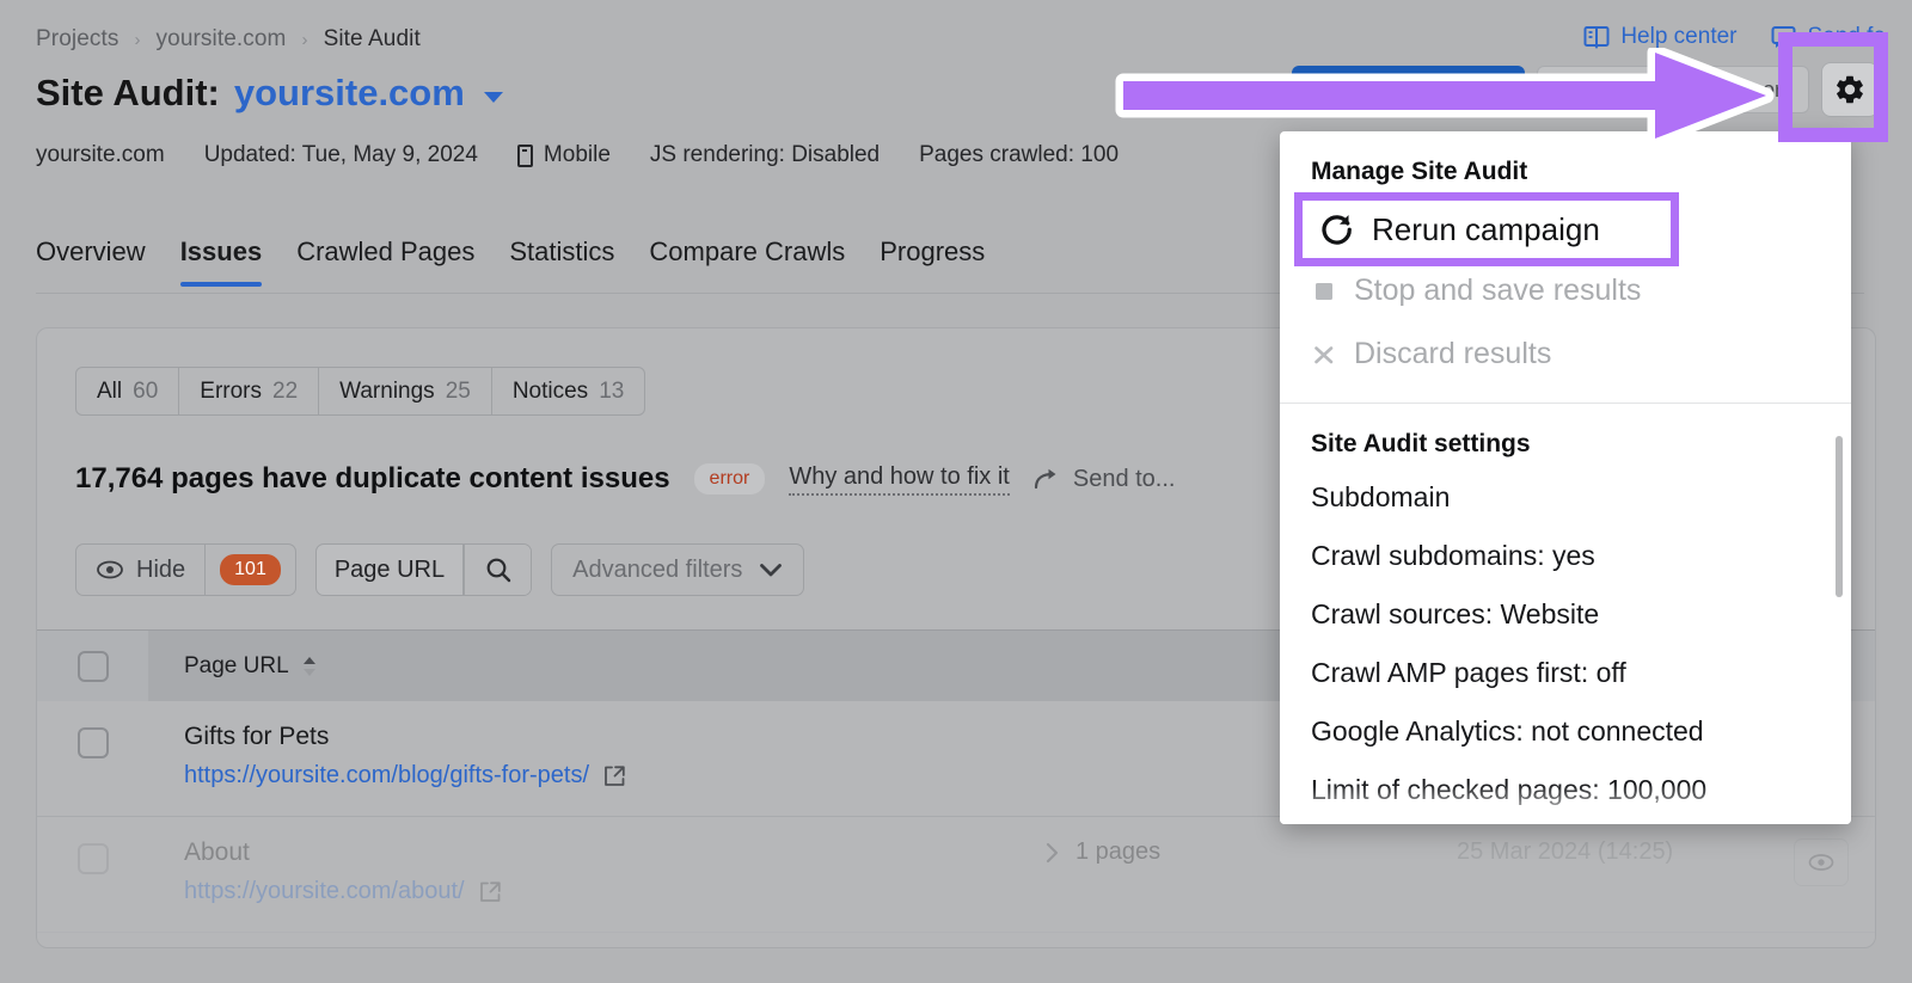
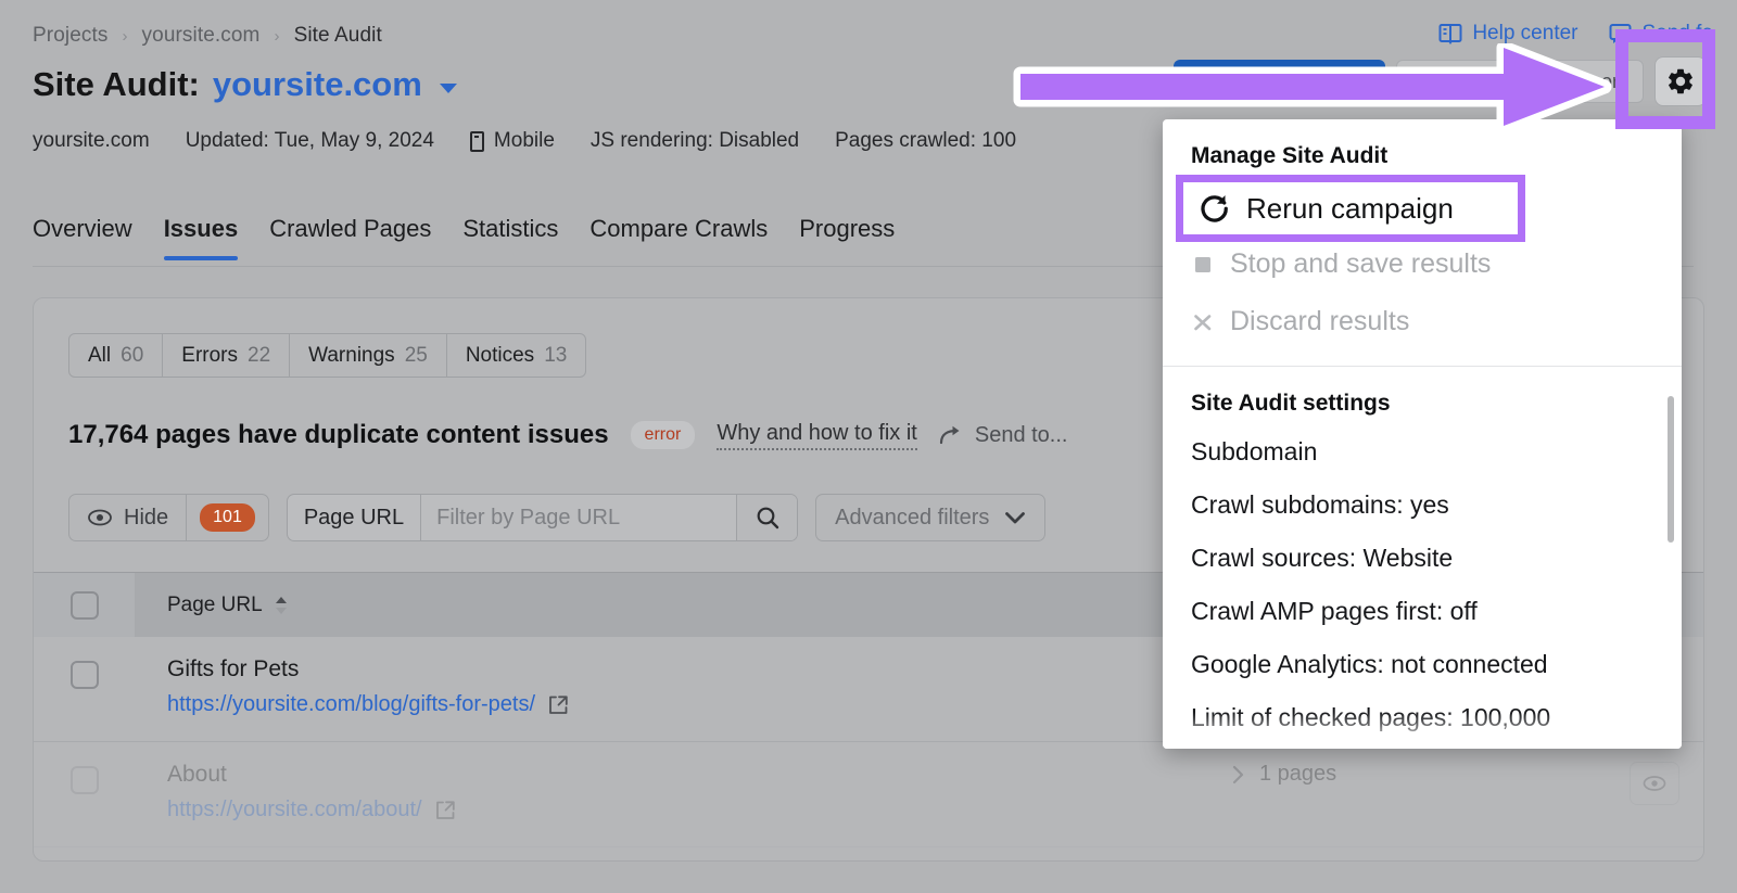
  Projects
  ›
  yoursite.com
  ›
  Site Audit
  Site Audit:
  yoursite.com
  yoursite.com
  Updated: Tue, May 9, 2024
  Mobile
  JS rendering: Disabled
  Pages crawled: 100
  Help center
  Send fe
  Overview
  Issues
  Crawled Pages
  Statistics
  Compare Crawls
  Progress
  All
  60
  Errors
  22
  Warnings
  25
  Notices
  13
  17,764 pages have duplicate content issues
  error
  Why and how to fix it
  Send to...
  Hide
  101
  Page URL
+ Filter by Page URL
  Advanced filters
  Page URL
  Gifts for Pets
  https://yoursite.com/blog/gifts-for-pets/
  About
  https://yoursite.com/about/
  1 pages
- 25 Mar 2024 (14:25)
  Manage Site Audit
  Stop and save results
  Discard results
  Site Audit settings
  Subdomain
  Crawl subdomains: yes
  Crawl sources: Website
  Crawl AMP pages first: off
  Google Analytics: not connected
  Rerun campaign
